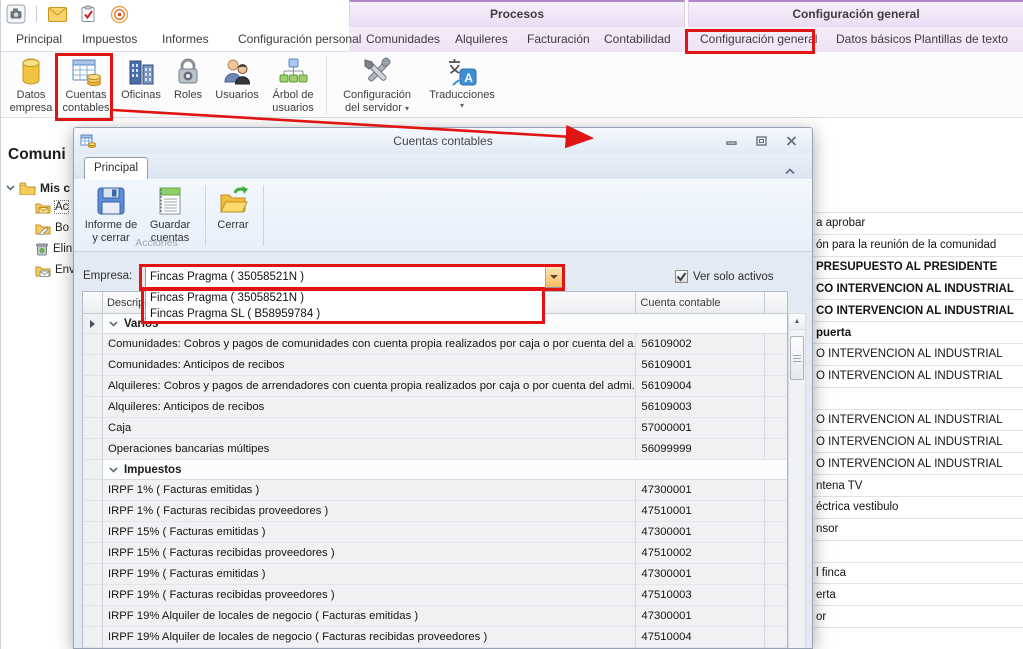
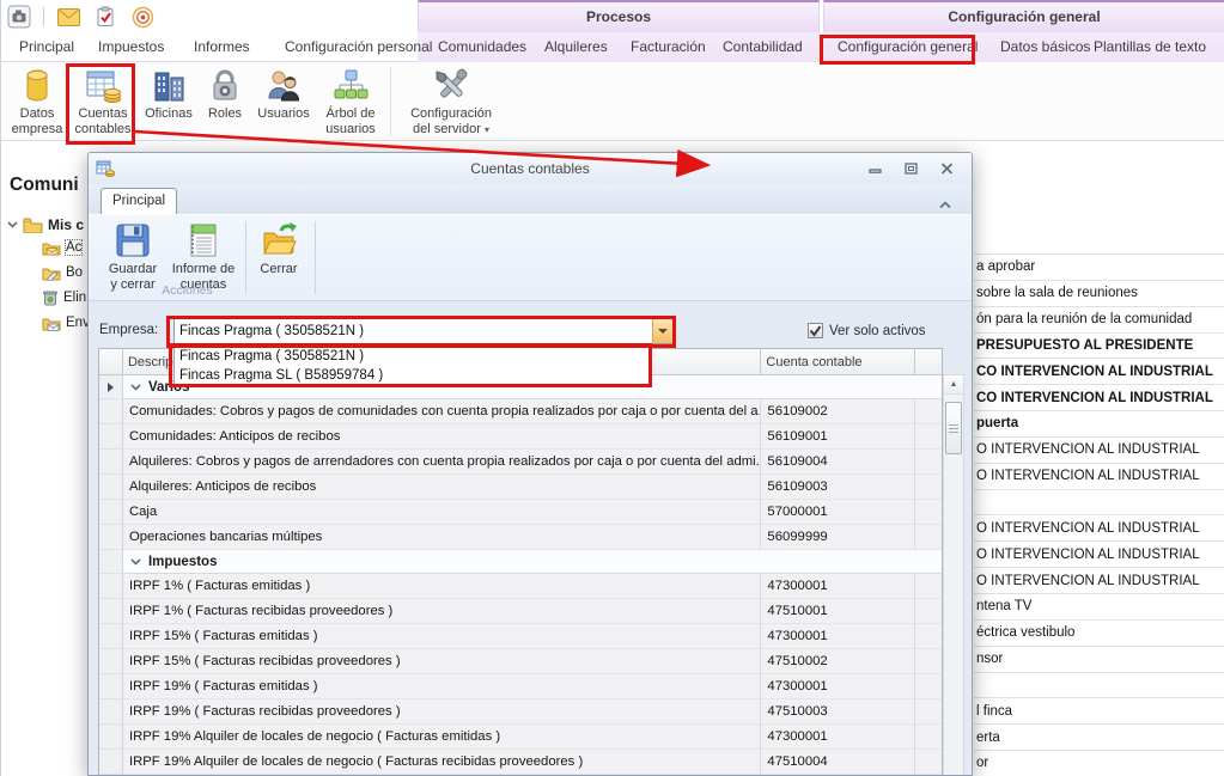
  Procesos
  Configuración general
  Principal
  Impuestos
  Informes
  Configuración personal
  Comunidades
  Alquileres
  Facturación
  Contabilidad
  Configuración general
  Datos básicos
  Plantillas de texto
  Datos
  empresa
  Cuentas
  contables
  Oficinas
  Roles
  Usuarios
  Árbol de
  usuarios
  Configuración
  del servidor ▾
- A
- Traducciones
- ▾
  Comuni
  Mis c
  Ac
  Bo
  Elin
  Env
  a aprobar
+ sobre la sala de reuniones
  ón para la reunión de la comunidad
  PRESUPUESTO AL PRESIDENTE
  CO INTERVENCION AL INDUSTRIAL
  CO INTERVENCION AL INDUSTRIAL
  puerta
  O INTERVENCION AL INDUSTRIAL
  O INTERVENCION AL INDUSTRIAL
  O INTERVENCION AL INDUSTRIAL
  O INTERVENCION AL INDUSTRIAL
  O INTERVENCION AL INDUSTRIAL
  ntena TV
  éctrica vestibulo
  nsor
  l finca
  erta
  or
  Cuentas contables
  Principal
- Informe de
+ Guardar
  y cerrar
- Guardar
+ Informe de
  cuentas
  Acciones
  Cerrar
  Empresa:
  Fincas Pragma ( 35058521N )
  Ver solo activos
  Cuenta contable
  Varios
  Comunidades: Cobros y pagos de comunidades con cuenta propia realizados por caja o por cuenta del a.
  56109002
  Comunidades: Anticipos de recibos
  56109001
  Alquileres: Cobros y pagos de arrendadores con cuenta propia realizados por caja o por cuenta del admi.
  56109004
  Alquileres: Anticipos de recibos
  56109003
  Caja
  57000001
  Operaciones bancarias múltipes
  56099999
  Impuestos
  IRPF 1% ( Facturas emitidas )
  47300001
  IRPF 1% ( Facturas recibidas proveedores )
  47510001
  IRPF 15% ( Facturas emitidas )
  47300001
  IRPF 15% ( Facturas recibidas proveedores )
  47510002
  IRPF 19% ( Facturas emitidas )
  47300001
  IRPF 19% ( Facturas recibidas proveedores )
  47510003
  IRPF 19% Alquiler de locales de negocio ( Facturas emitidas )
  47300001
  IRPF 19% Alquiler de locales de negocio ( Facturas recibidas proveedores )
  47510004
  Fincas Pragma ( 35058521N )
  Fincas Pragma SL ( B58959784 )
